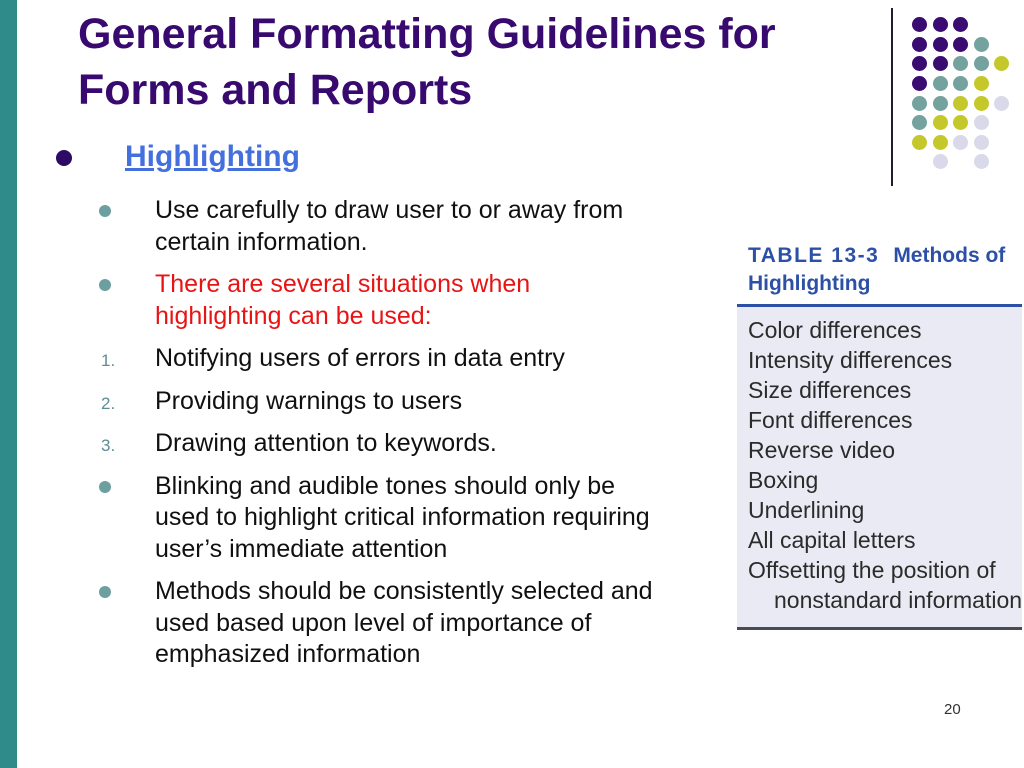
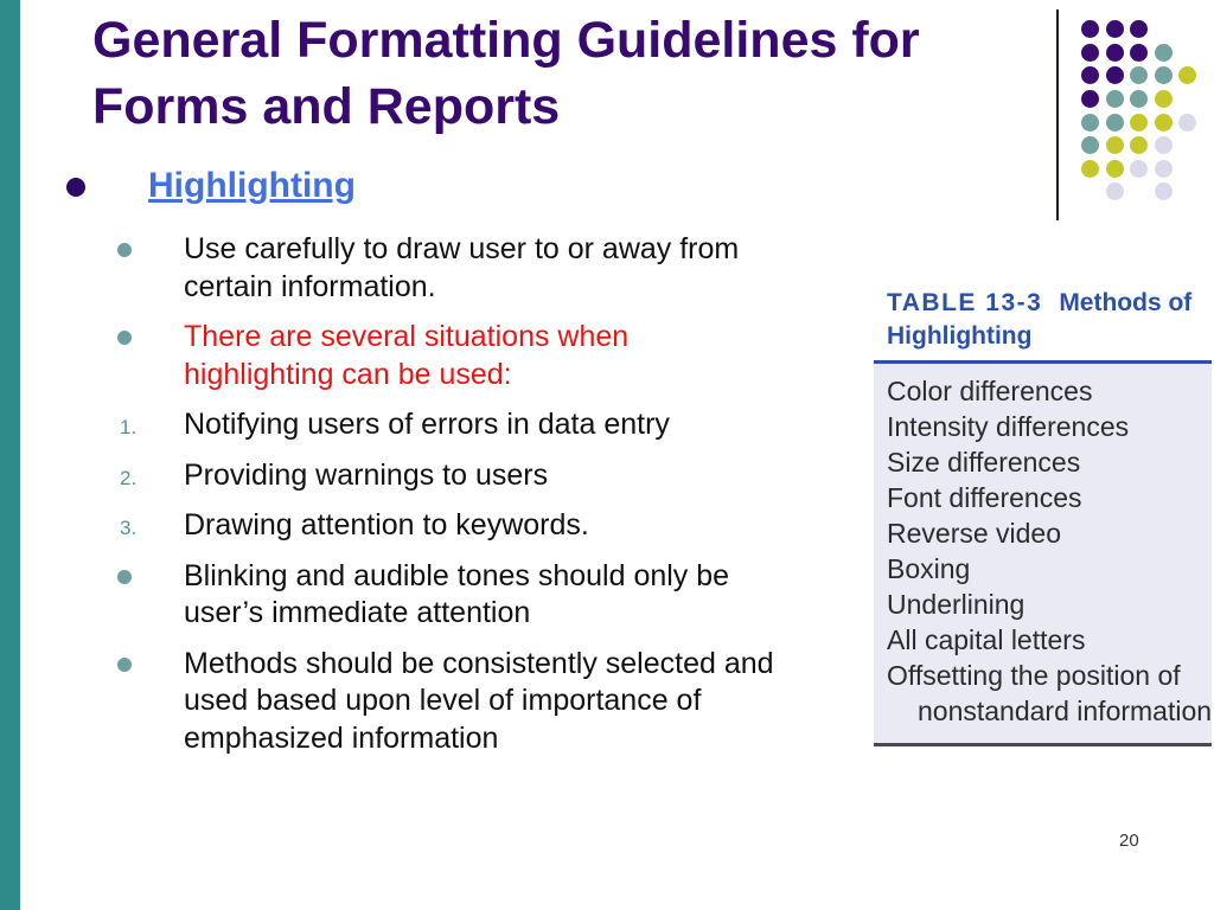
  General Formatting Guidelines for
  Forms and Reports
  Highlighting
  Use carefully to draw user to or away from
  certain information.
  There are several situations when
  highlighting can be used:
  1.
  Notifying users of errors in data entry
  2.
  Providing warnings to users
  3.
  Drawing attention to keywords.
  Blinking and audible tones should only be
- used to highlight critical information requiring
  user’s immediate attention
  Methods should be consistently selected and
  used based upon level of importance of
  emphasized information
  TABLE 13-3 Methods of
  Highlighting
  Color differences
  Intensity differences
  Size differences
  Font differences
  Reverse video
  Boxing
  Underlining
  All capital letters
  Offsetting the position of
  nonstandard information
  20
